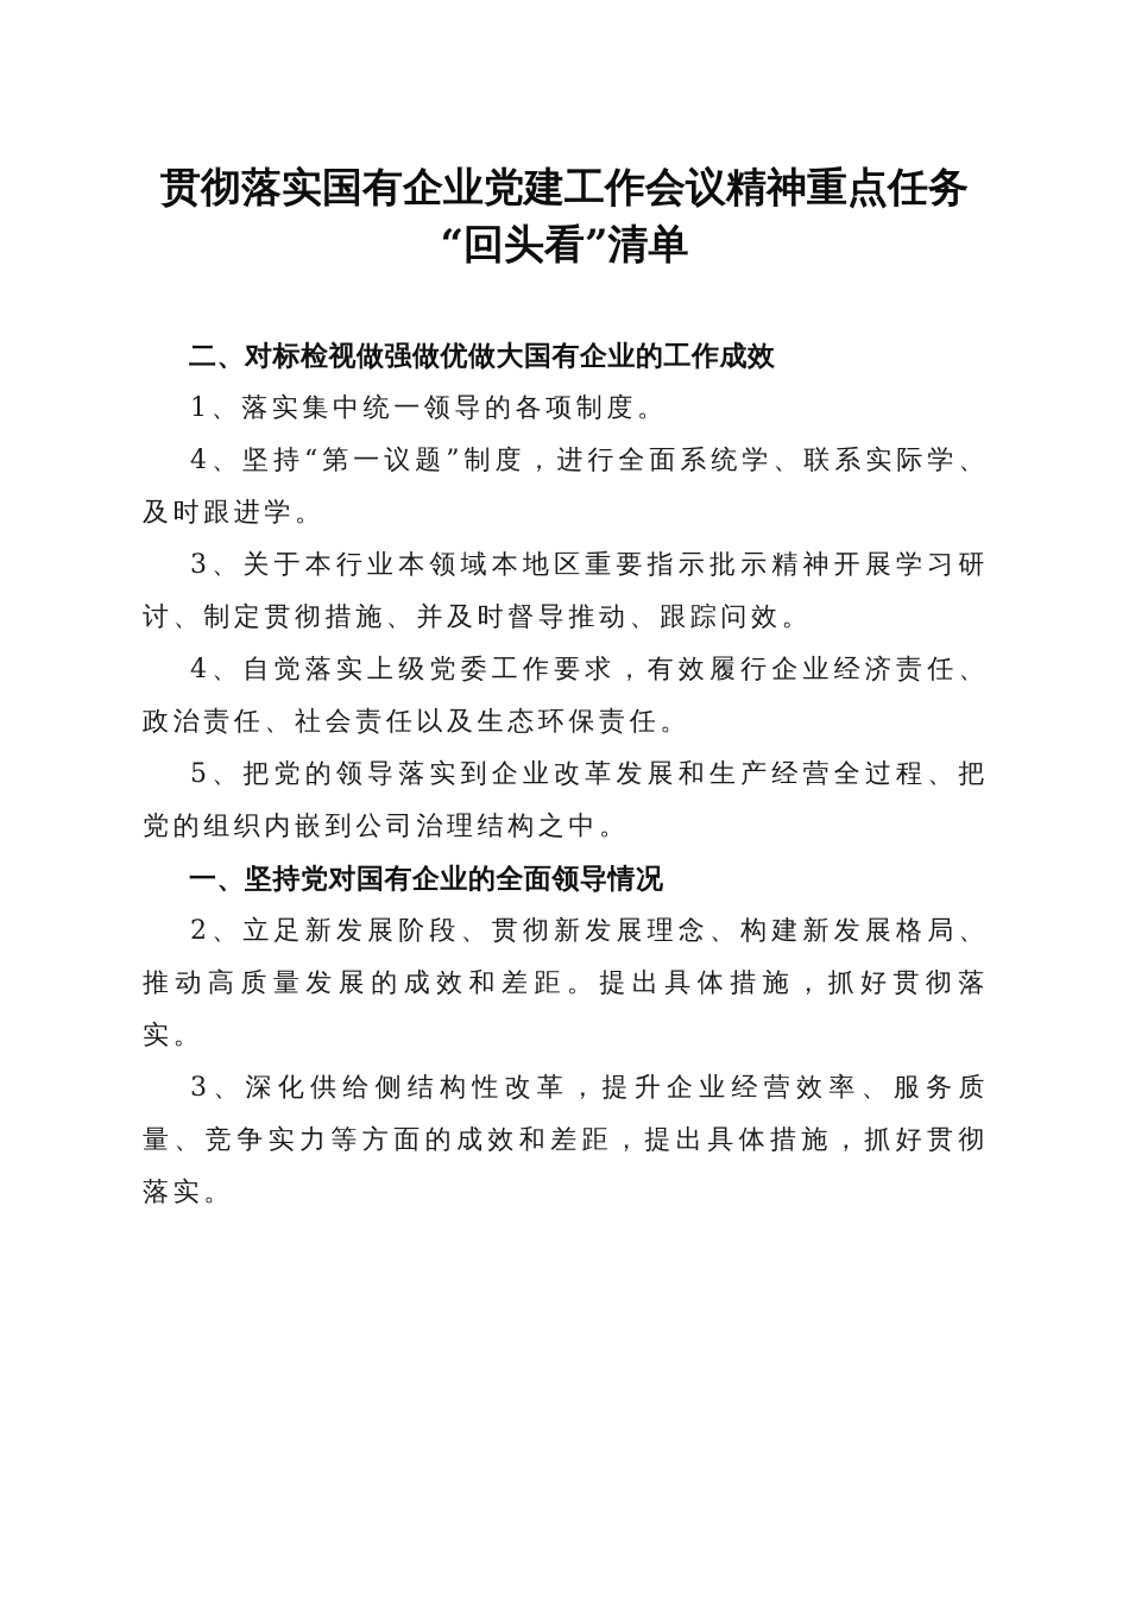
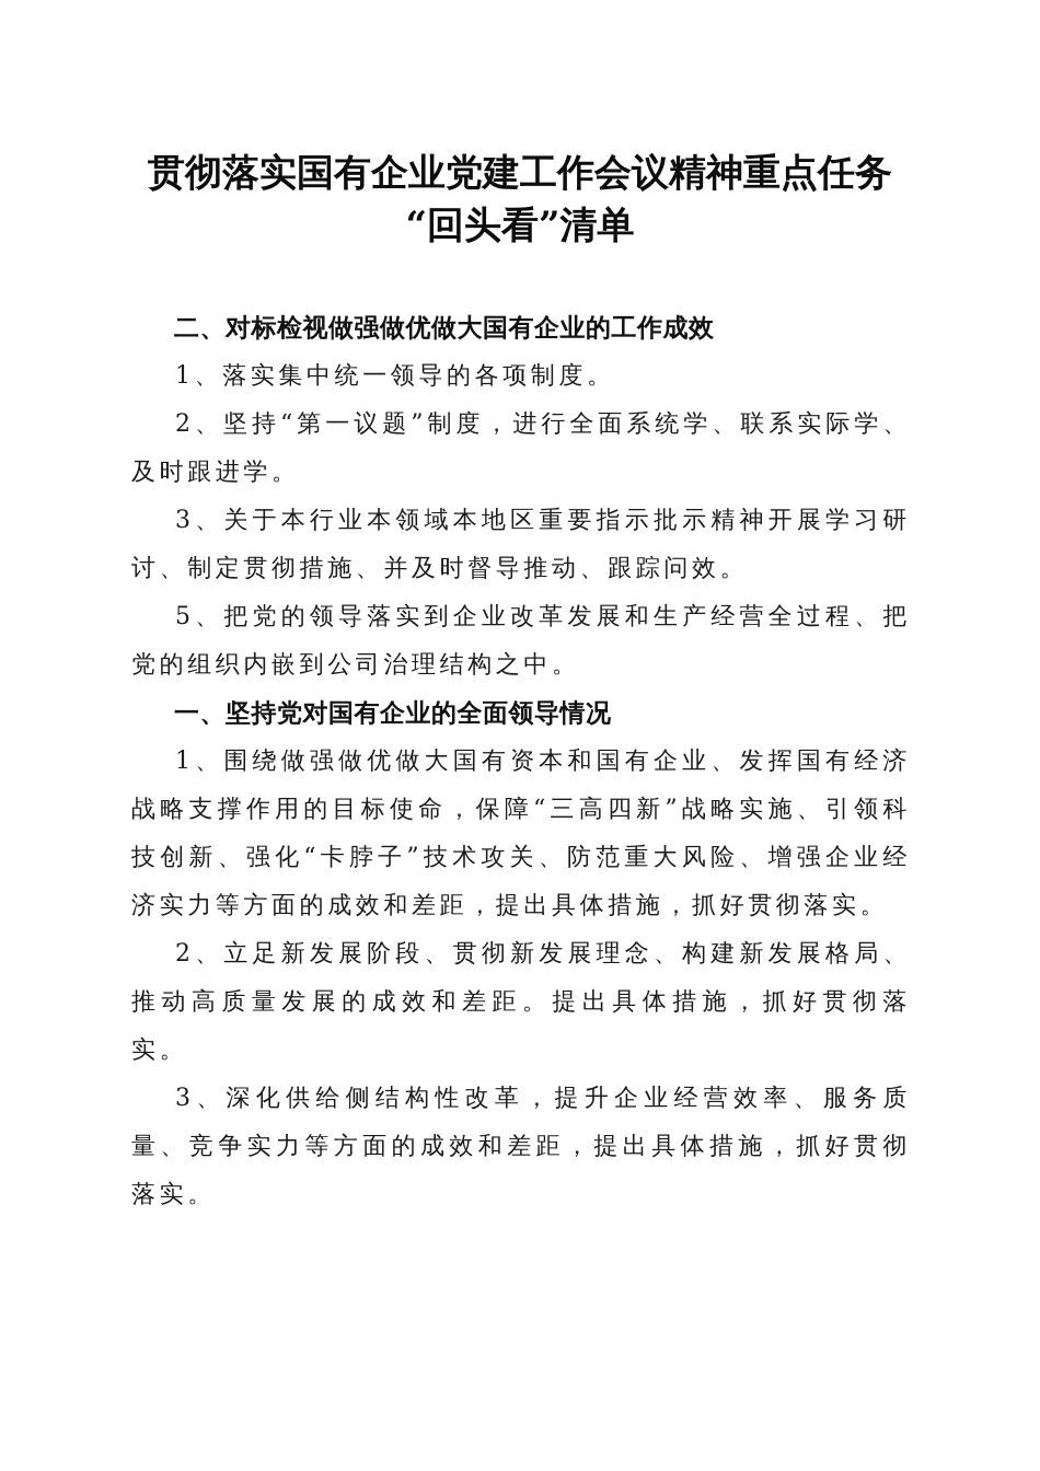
  贯彻落实国有企业党建工作会议精神重点任务
  “回头看”清单
  二、对标检视做强做优做大国有企业的工作成效
  1、落实集中统一领导的各项制度。
- 4、坚持“第一议题”制度，进行全面系统学、联系实际学、及时跟进学。
+ 2、坚持“第一议题”制度，进行全面系统学、联系实际学、及时跟进学。
  3、关于本行业本领域本地区重要指示批示精神开展学习研讨、制定贯彻措施、并及时督导推动、跟踪问效。
- 4、自觉落实上级党委工作要求，有效履行企业经济责任、政治责任、社会责任以及生态环保责任。
  5、把党的领导落实到企业改革发展和生产经营全过程、把党的组织内嵌到公司治理结构之中。
  一、坚持党对国有企业的全面领导情况
+ 1、围绕做强做优做大国有资本和国有企业、发挥国有经济战略支撑作用的目标使命，保障“三高四新”战略实施、引领科技创新、强化“卡脖子”技术攻关、防范重大风险、增强企业经济实力等方面的成效和差距，提出具体措施，抓好贯彻落实。
  2、立足新发展阶段、贯彻新发展理念、构建新发展格局、推动高质量发展的成效和差距。提出具体措施，抓好贯彻落实。
  3、深化供给侧结构性改革，提升企业经营效率、服务质量、竞争实力等方面的成效和差距，提出具体措施，抓好贯彻落实。
